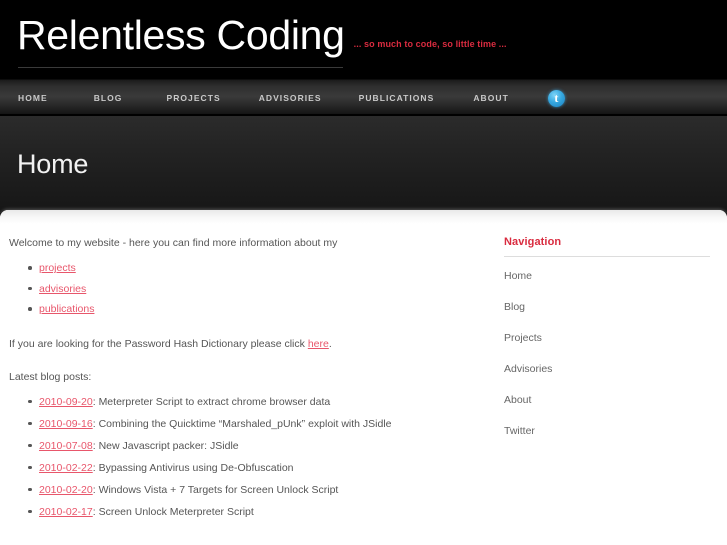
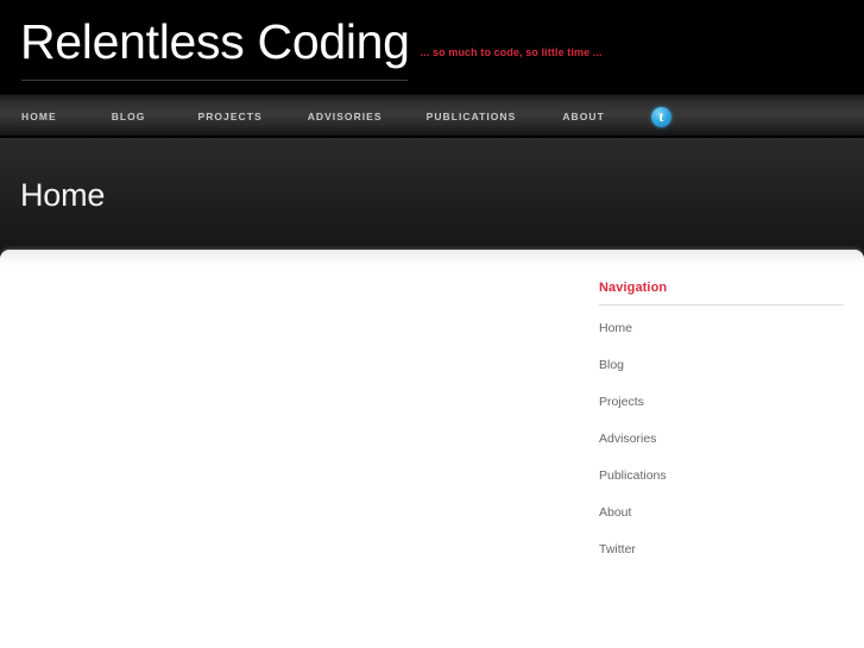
  Relentless Coding
  ... so much to code, so little time ...
  HOME
  BLOG
  PROJECTS
  ADVISORIES
  PUBLICATIONS
  ABOUT
  Home
- Welcome to my website - here you can find more information about my
- projects
- advisories
- publications
- If you are looking for the Password Hash Dictionary please click here.
- Latest blog posts:
- 2010-09-20: Meterpreter Script to extract chrome browser data
- 2010-09-16: Combining the Quicktime “Marshaled_pUnk” exploit with JSidle
- 2010-07-08: New Javascript packer: JSidle
- 2010-02-22: Bypassing Antivirus using De-Obfuscation
- 2010-02-20: Windows Vista + 7 Targets for Screen Unlock Script
- 2010-02-17: Screen Unlock Meterpreter Script
  Navigation
  Home
  Blog
  Projects
  Advisories
+ Publications
  About
  Twitter
